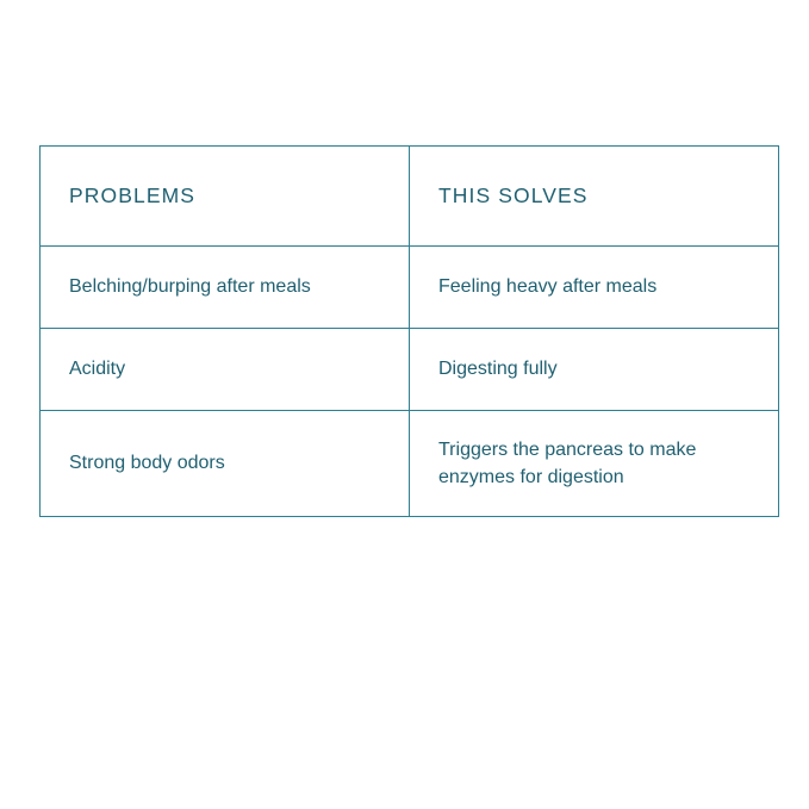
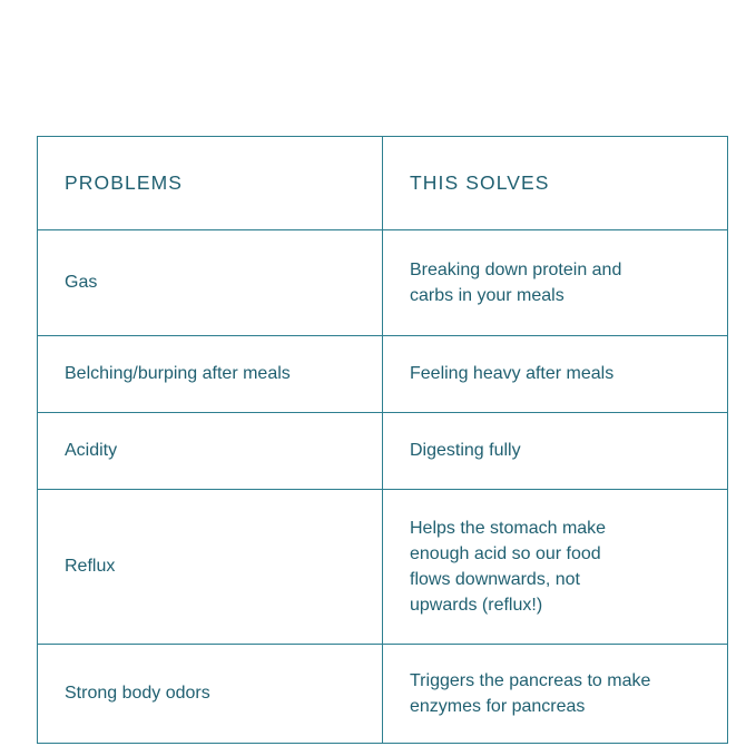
  PROBLEMS	THIS SOLVES
+ Gas	Breaking down protein and carbs in your meals
  Belching/burping after meals	Feeling heavy after meals
  Acidity	Digesting fully
+ Reflux	Helps the stomach make enough acid so our food flows downwards, not upwards (reflux!)
- Strong body odors	Triggers the pancreas to make enzymes for digestion
+ Strong body odors	Triggers the pancreas to make enzymes for pancreas
